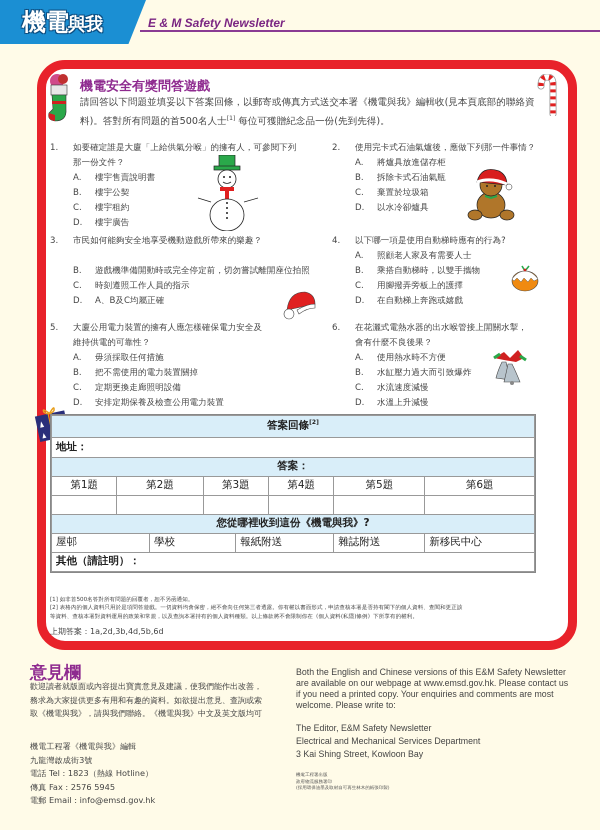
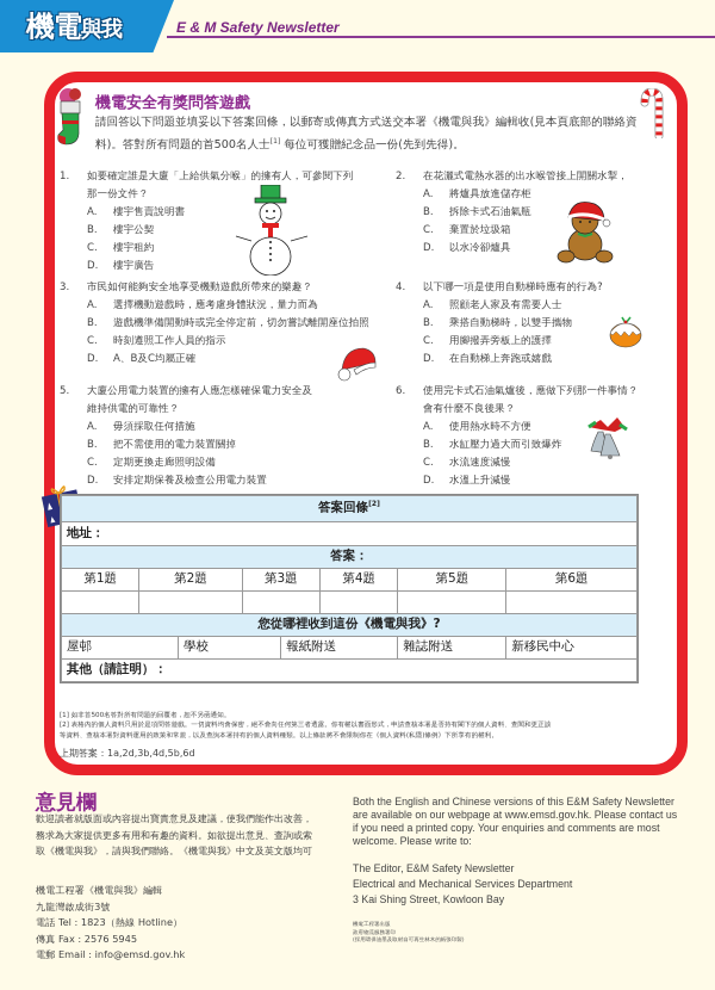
  機電與我
  E & M Safety Newsletter
  機電安全有獎問答遊戲
  請回答以下問題並填妥以下答案回條，以郵寄或傳真方式送交本署《機電與我》編輯收(見本頁底部的聯絡資
  料)。答對所有問題的首500名人士 每位可獲贈紀念品一份(先到先得)。
  1.
  如要確定誰是大廈「上給供氣分喉」的擁有人，可參閱下列
  那一份文件？
  A. 樓宇售賣說明書
  B. 樓宇公契
  C. 樓宇租約
  D. 樓宇廣告
  2.
- 使用完卡式石油氣爐後，應做下列那一件事情？
+ 在花灑式電熱水器的出水喉管接上開關水掣，
  A. 將爐具放進儲存柜
  B. 拆除卡式石油氣瓶
  C. 棄置於垃圾箱
  D. 以水冷卻爐具
  3.
  市民如何能夠安全地享受機動遊戲所帶來的樂趣？
+ A. 選擇機動遊戲時，應考慮身體狀況，量力而為
  B. 遊戲機準備開動時或完全停定前，切勿嘗試離開座位拍照
  C. 時刻遵照工作人員的指示
  D. A、B及C均屬正確
  4.
  以下哪一項是使用自動梯時應有的行為?
  A. 照顧老人家及有需要人士
  B. 乘搭自動梯時，以雙手攜物
  C. 用腳撥弄旁板上的護擇
  D. 在自動梯上奔跑或嬉戲
  5.
  大廈公用電力裝置的擁有人應怎樣確保電力安全及
  維持供電的可靠性？
  A. 毋須採取任何措施
  B. 把不需使用的電力裝置關掉
  C. 定期更換走廊照明設備
  D. 安排定期保養及檢查公用電力裝置
  6.
- 在花灑式電熱水器的出水喉管接上開關水掣，
+ 使用完卡式石油氣爐後，應做下列那一件事情？
  會有什麼不良後果？
  A. 使用熱水時不方便
  B. 水缸壓力過大而引致爆炸
  C. 水流速度減慢
  D. 水溫上升減慢
  地址：
  答案：
  第1題	第2題	第3題	第4題	第5題	第6題
  您從哪裡收到這份《機電與我》?
  屋邨	學校	報紙附送	雜誌附送	新移民中心
  其他（請註明）：
  上期答案：1a,2d,3b,4d,5b,6d
  意見欄
  歡迎讀者就版面或內容提出寶貴意見及建議，使我們能作出改善，
  務求為大家提供更多有用和有趣的資料。如欲提出意見、查詢或索
  取《機電與我》，請與我們聯絡。《機電與我》中文及英文版均可
  機電工程署《機電與我》編輯
  九龍灣啟成街3號
  電話 Tel : 1823（熱線 Hotline）
  傳真 Fax : 2576 5945
  電郵 Email : info@emsd.gov.hk
  Both the English and Chinese versions of this E&M Safety Newsletter
  are available on our webpage at www.emsd.gov.hk. Please contact us
  if you need a printed copy. Your enquiries and comments are most
  welcome. Please write to:
  The Editor, E&M Safety Newsletter
  Electrical and Mechanical Services Department
  3 Kai Shing Street, Kowloon Bay
